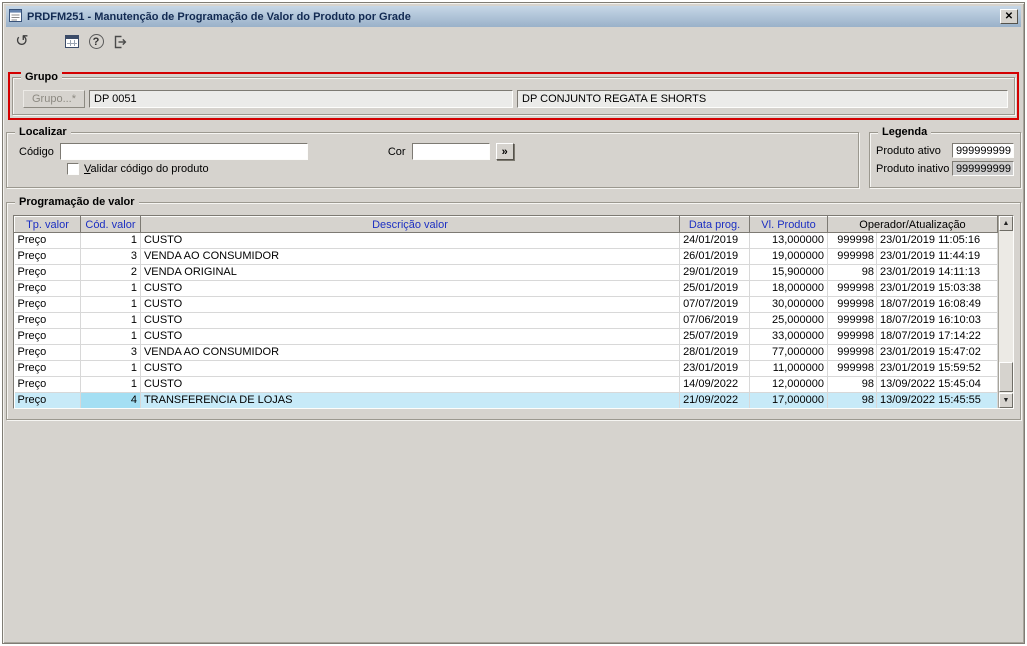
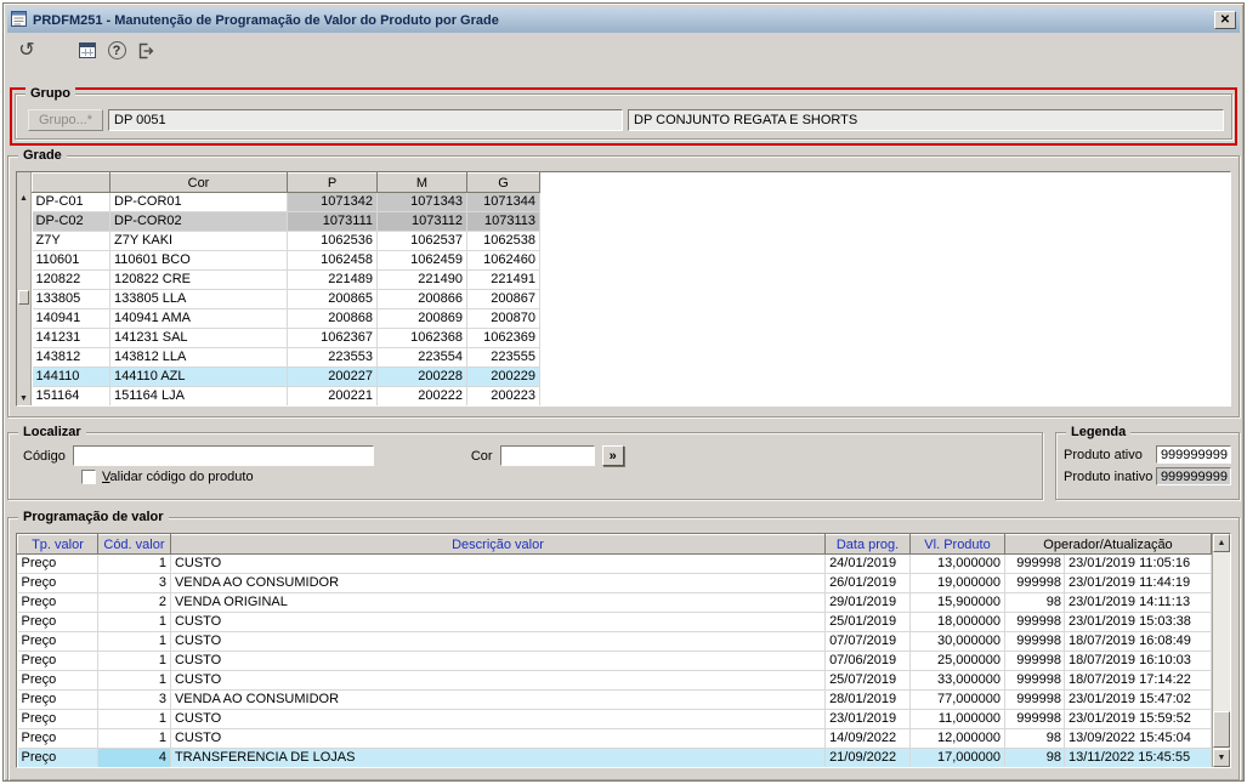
  PRDFM251 - Manutenção de Programação de Valor do Produto por Grade
  ✕
  ↺
  ?
  Grupo
  Grupo...*
  DP 0051
  DP CONJUNTO REGATA E SHORTS
+ Grade
+ 	Cor	P	M	G
+ DP-C01	DP-COR01	1071342	1071343	1071344
+ DP-C02	DP-COR02	1073111	1073112	1073113
+ Z7Y	Z7Y KAKI	1062536	1062537	1062538
+ 110601	110601 BCO	1062458	1062459	1062460
+ 120822	120822 CRE	221489	221490	221491
+ 133805	133805 LLA	200865	200866	200867
+ 140941	140941 AMA	200868	200869	200870
+ 141231	141231 SAL	1062367	1062368	1062369
+ 143812	143812 LLA	223553	223554	223555
+ 144110	144110 AZL	200227	200228	200229
+ 151164	151164 LJA	200221	200222	200223
  Localizar
  Código
  Cor
  »
  Validar código do produto
  Legenda
  Produto ativo
  999999999
  Produto inativo
  999999999
  Programação de valor
  Tp. valor	Cód. valor	Descrição valor	Data prog.	Vl. Produto	Operador/Atualização
  Preço	1	CUSTO	24/01/2019	13,000000	999998 23/01/2019 11:05:16
  Preço	3	VENDA AO CONSUMIDOR	26/01/2019	19,000000	999998 23/01/2019 11:44:19
  Preço	2	VENDA ORIGINAL	29/01/2019	15,900000	98 23/01/2019 14:11:13
  Preço	1	CUSTO	25/01/2019	18,000000	999998 23/01/2019 15:03:38
  Preço	1	CUSTO	07/07/2019	30,000000	999998 18/07/2019 16:08:49
  Preço	1	CUSTO	07/06/2019	25,000000	999998 18/07/2019 16:10:03
  Preço	1	CUSTO	25/07/2019	33,000000	999998 18/07/2019 17:14:22
  Preço	3	VENDA AO CONSUMIDOR	28/01/2019	77,000000	999998 23/01/2019 15:47:02
  Preço	1	CUSTO	23/01/2019	11,000000	999998 23/01/2019 15:59:52
  Preço	1	CUSTO	14/09/2022	12,000000	98 13/09/2022 15:45:04
- Preço	4	TRANSFERENCIA DE LOJAS	21/09/2022	17,000000	98 13/09/2022 15:45:55
+ Preço	4	TRANSFERENCIA DE LOJAS	21/09/2022	17,000000	98 13/11/2022 15:45:55
